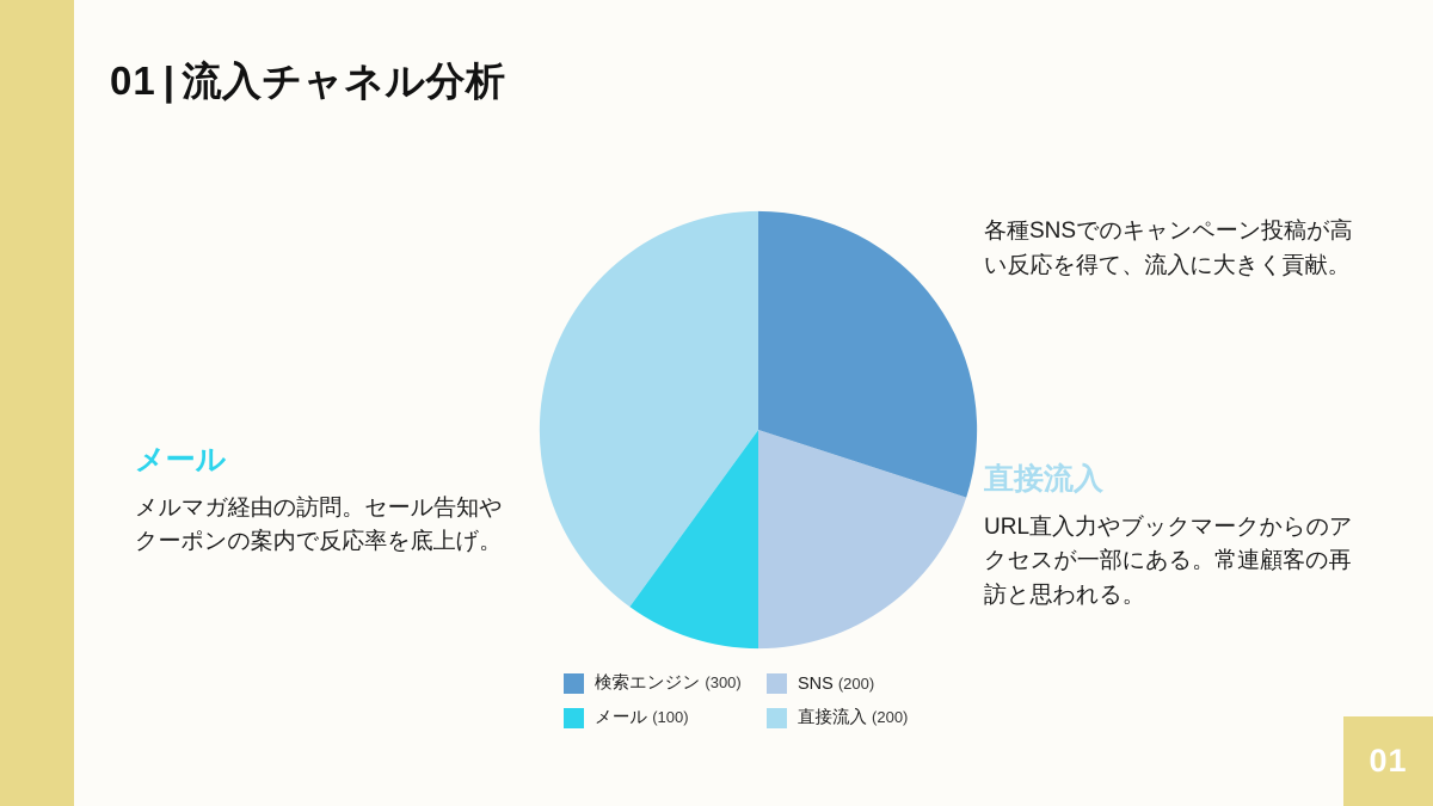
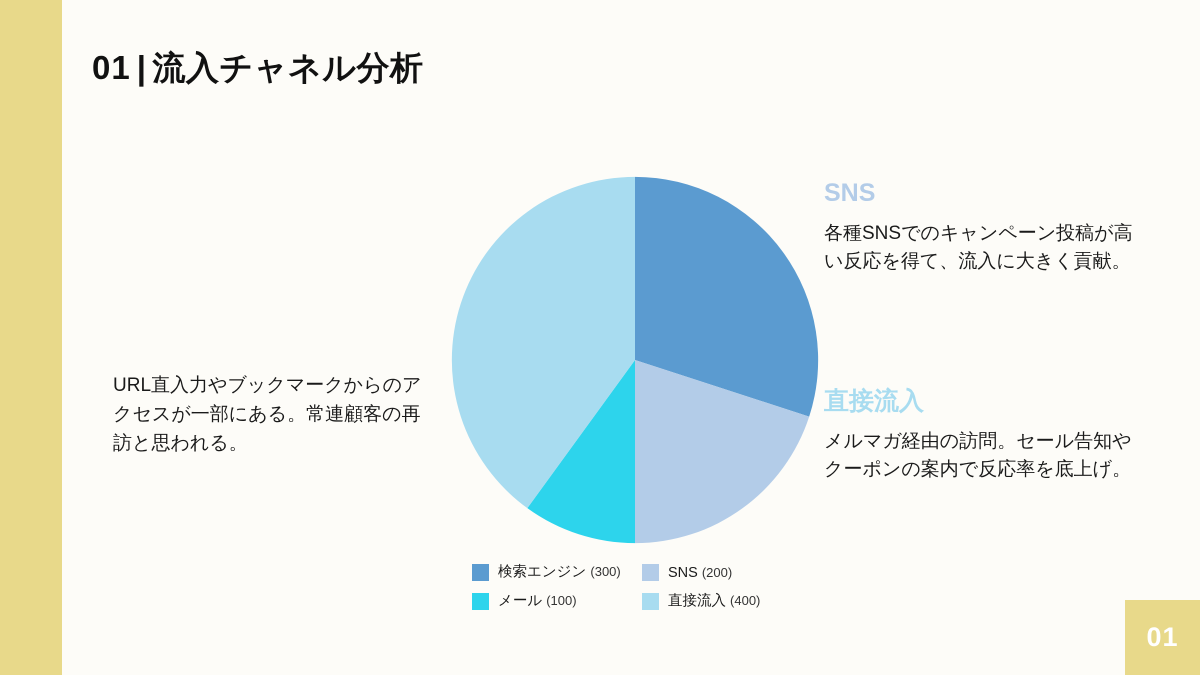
  01 | 流入チャネル分析
- メール
- メルマガ経由の訪問。セール告知やクーポンの案内で反応率を底上げ。
+ URL直入力やブックマークからのアクセスが一部にある。常連顧客の再訪と思われる。
+ SNS
  各種SNSでのキャンペーン投稿が高い反応を得て、流入に大きく貢献。
  直接流入
- URL直入力やブックマークからのアクセスが一部にある。常連顧客の再訪と思われる。
+ メルマガ経由の訪問。セール告知やクーポンの案内で反応率を底上げ。
  検索エンジン (300)
  SNS (200)
  メール (100)
- 直接流入 (200)
+ 直接流入 (400)
  01
